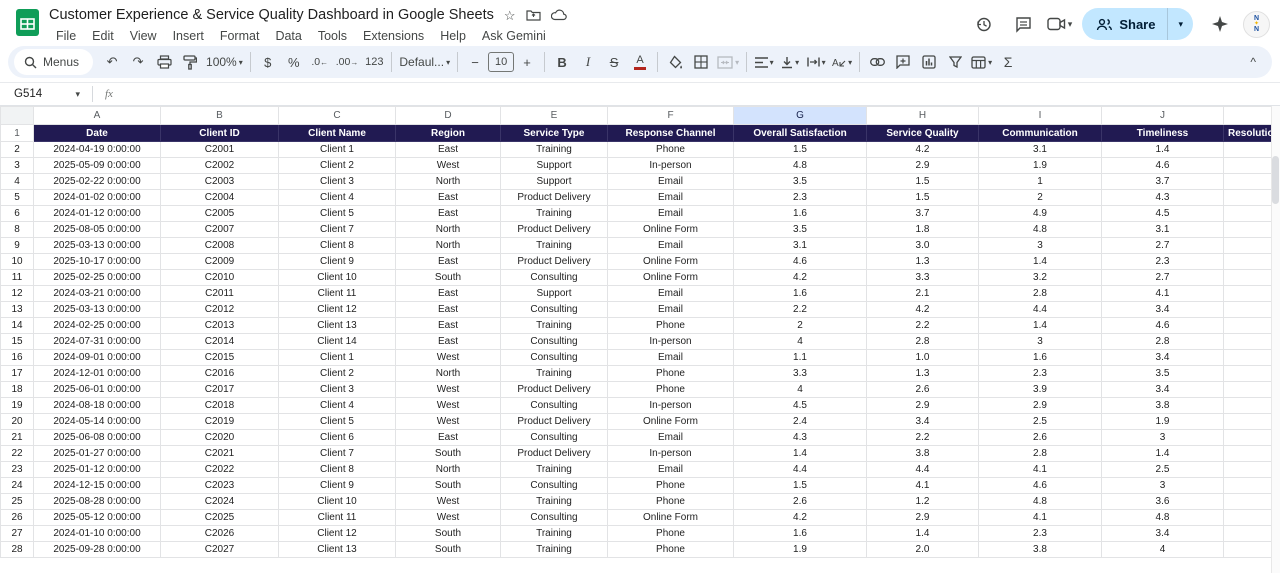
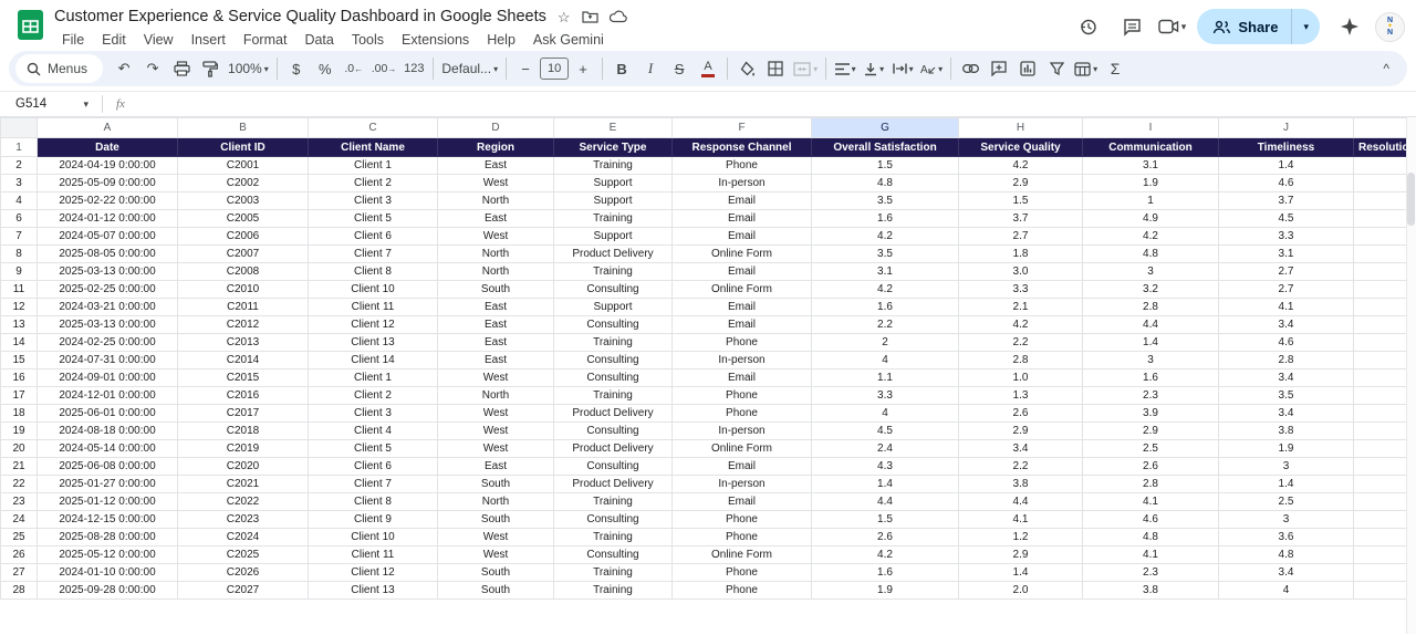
  Customer Experience & Service Quality Dashboard in Google Sheets
  ☆
  File
  Edit
  View
  Insert
  Format
  Data
  Tools
  Extensions
  Help
  Ask Gemini
  ▾
  Share
  ▾
  Menus
  ↶
  ↷
  100%
  ▾
  $
  %
  .0
  ←
  .00
  →
  123
  Defaul...
  ▾
  −
  10
  +
  B
  I
  S
  A
  ▾
  ▾
  ▾
  ▾
  A
  ▾
  ▾
  Σ
  ^
  G514
  ▾
  fx
  	A	B	C	D	E	F	G	H	I	J
  1	Date	Client ID	Client Name	Region	Service Type	Response Channel	Overall Satisfaction	Service Quality	Communication	Timeliness	Resoluti
  2	2024-04-19 0:00:00	C2001	Client 1	East	Training	Phone	1.5	4.2	3.1	1.4
  3	2025-05-09 0:00:00	C2002	Client 2	West	Support	In-person	4.8	2.9	1.9	4.6
  4	2025-02-22 0:00:00	C2003	Client 3	North	Support	Email	3.5	1.5	1	3.7
- 5	2024-01-02 0:00:00	C2004	Client 4	East	Product Delivery	Email	2.3	1.5	2	4.3
  6	2024-01-12 0:00:00	C2005	Client 5	East	Training	Email	1.6	3.7	4.9	4.5
+ 7	2024-05-07 0:00:00	C2006	Client 6	West	Support	Email	4.2	2.7	4.2	3.3
  8	2025-08-05 0:00:00	C2007	Client 7	North	Product Delivery	Online Form	3.5	1.8	4.8	3.1
  9	2025-03-13 0:00:00	C2008	Client 8	North	Training	Email	3.1	3.0	3	2.7
- 10	2025-10-17 0:00:00	C2009	Client 9	East	Product Delivery	Online Form	4.6	1.3	1.4	2.3
  11	2025-02-25 0:00:00	C2010	Client 10	South	Consulting	Online Form	4.2	3.3	3.2	2.7
  12	2024-03-21 0:00:00	C2011	Client 11	East	Support	Email	1.6	2.1	2.8	4.1
  13	2025-03-13 0:00:00	C2012	Client 12	East	Consulting	Email	2.2	4.2	4.4	3.4
  14	2024-02-25 0:00:00	C2013	Client 13	East	Training	Phone	2	2.2	1.4	4.6
  15	2024-07-31 0:00:00	C2014	Client 14	East	Consulting	In-person	4	2.8	3	2.8
  16	2024-09-01 0:00:00	C2015	Client 1	West	Consulting	Email	1.1	1.0	1.6	3.4
  17	2024-12-01 0:00:00	C2016	Client 2	North	Training	Phone	3.3	1.3	2.3	3.5
  18	2025-06-01 0:00:00	C2017	Client 3	West	Product Delivery	Phone	4	2.6	3.9	3.4
  19	2024-08-18 0:00:00	C2018	Client 4	West	Consulting	In-person	4.5	2.9	2.9	3.8
  20	2024-05-14 0:00:00	C2019	Client 5	West	Product Delivery	Online Form	2.4	3.4	2.5	1.9
  21	2025-06-08 0:00:00	C2020	Client 6	East	Consulting	Email	4.3	2.2	2.6	3
  22	2025-01-27 0:00:00	C2021	Client 7	South	Product Delivery	In-person	1.4	3.8	2.8	1.4
  23	2025-01-12 0:00:00	C2022	Client 8	North	Training	Email	4.4	4.4	4.1	2.5
  24	2024-12-15 0:00:00	C2023	Client 9	South	Consulting	Phone	1.5	4.1	4.6	3
  25	2025-08-28 0:00:00	C2024	Client 10	West	Training	Phone	2.6	1.2	4.8	3.6
  26	2025-05-12 0:00:00	C2025	Client 11	West	Consulting	Online Form	4.2	2.9	4.1	4.8
  27	2024-01-10 0:00:00	C2026	Client 12	South	Training	Phone	1.6	1.4	2.3	3.4
  28	2025-09-28 0:00:00	C2027	Client 13	South	Training	Phone	1.9	2.0	3.8	4
